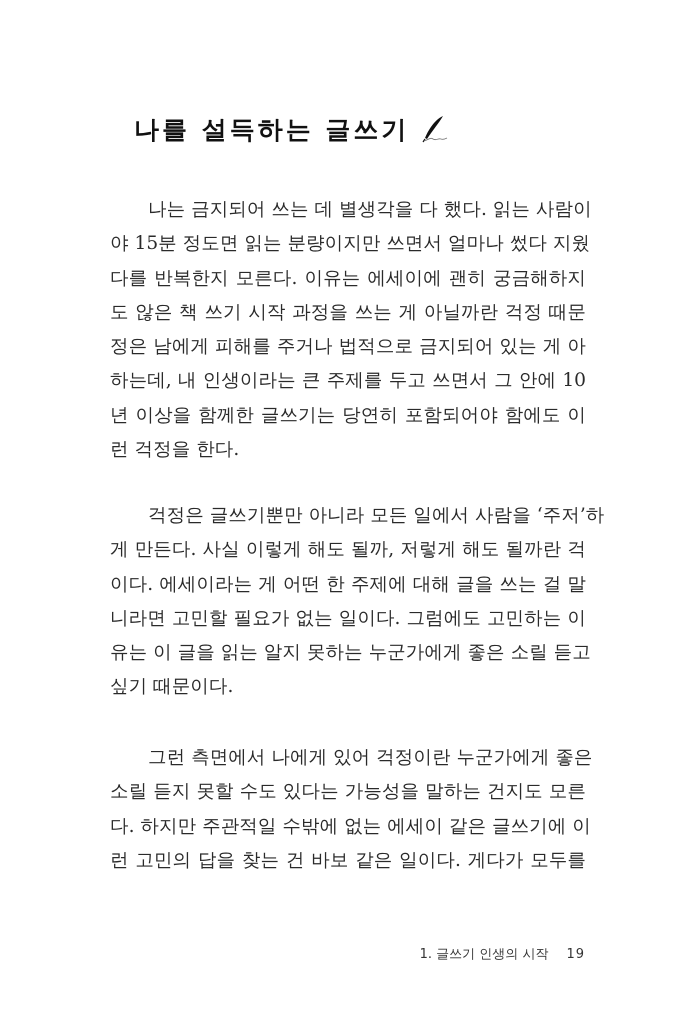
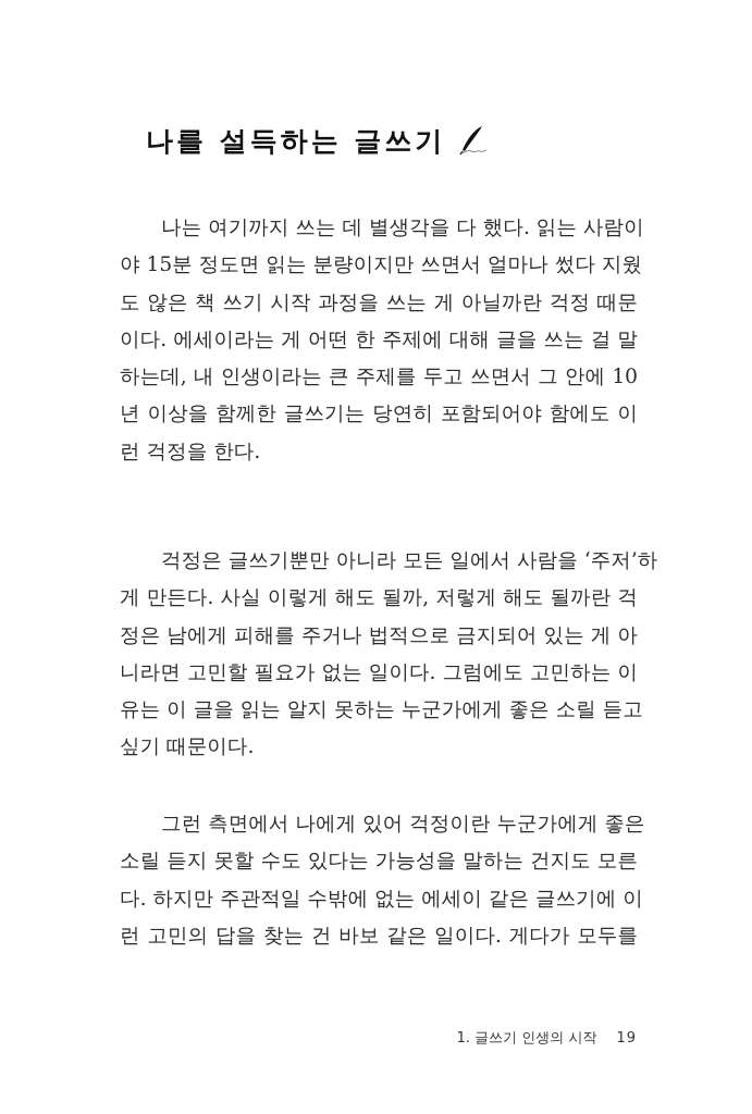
  나를 설득하는 글쓰기
- 나는 금지되어 쓰는 데 별생각을 다 했다. 읽는 사람이
+ 나는 여기까지 쓰는 데 별생각을 다 했다. 읽는 사람이
  야 15분 정도면 읽는 분량이지만 쓰면서 얼마나 썼다 지웠
- 다를 반복한지 모른다. 이유는 에세이에 괜히 궁금해하지
  도 않은 책 쓰기 시작 과정을 쓰는 게 아닐까란 걱정 때문
- 정은 남에게 피해를 주거나 법적으로 금지되어 있는 게 아
+ 이다. 에세이라는 게 어떤 한 주제에 대해 글을 쓰는 걸 말
  하는데, 내 인생이라는 큰 주제를 두고 쓰면서 그 안에 10
  년 이상을 함께한 글쓰기는 당연히 포함되어야 함에도 이
  런 걱정을 한다.
  걱정은 글쓰기뿐만 아니라 모든 일에서 사람을 ‘주저’하
  게 만든다. 사실 이렇게 해도 될까, 저렇게 해도 될까란 걱
- 이다. 에세이라는 게 어떤 한 주제에 대해 글을 쓰는 걸 말
+ 정은 남에게 피해를 주거나 법적으로 금지되어 있는 게 아
  니라면 고민할 필요가 없는 일이다. 그럼에도 고민하는 이
  유는 이 글을 읽는 알지 못하는 누군가에게 좋은 소릴 듣고
  싶기 때문이다.
  그런 측면에서 나에게 있어 걱정이란 누군가에게 좋은
  소릴 듣지 못할 수도 있다는 가능성을 말하는 건지도 모른
  다. 하지만 주관적일 수밖에 없는 에세이 같은 글쓰기에 이
  런 고민의 답을 찾는 건 바보 같은 일이다. 게다가 모두를
  1. 글쓰기 인생의 시작
  19
